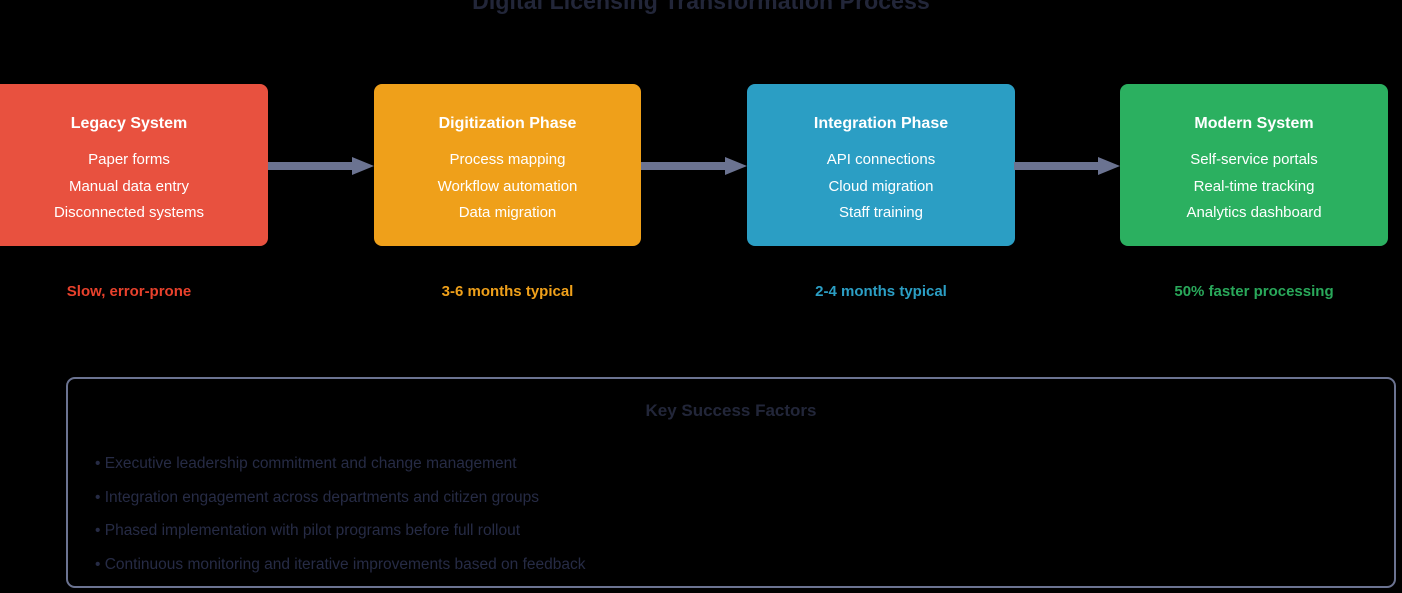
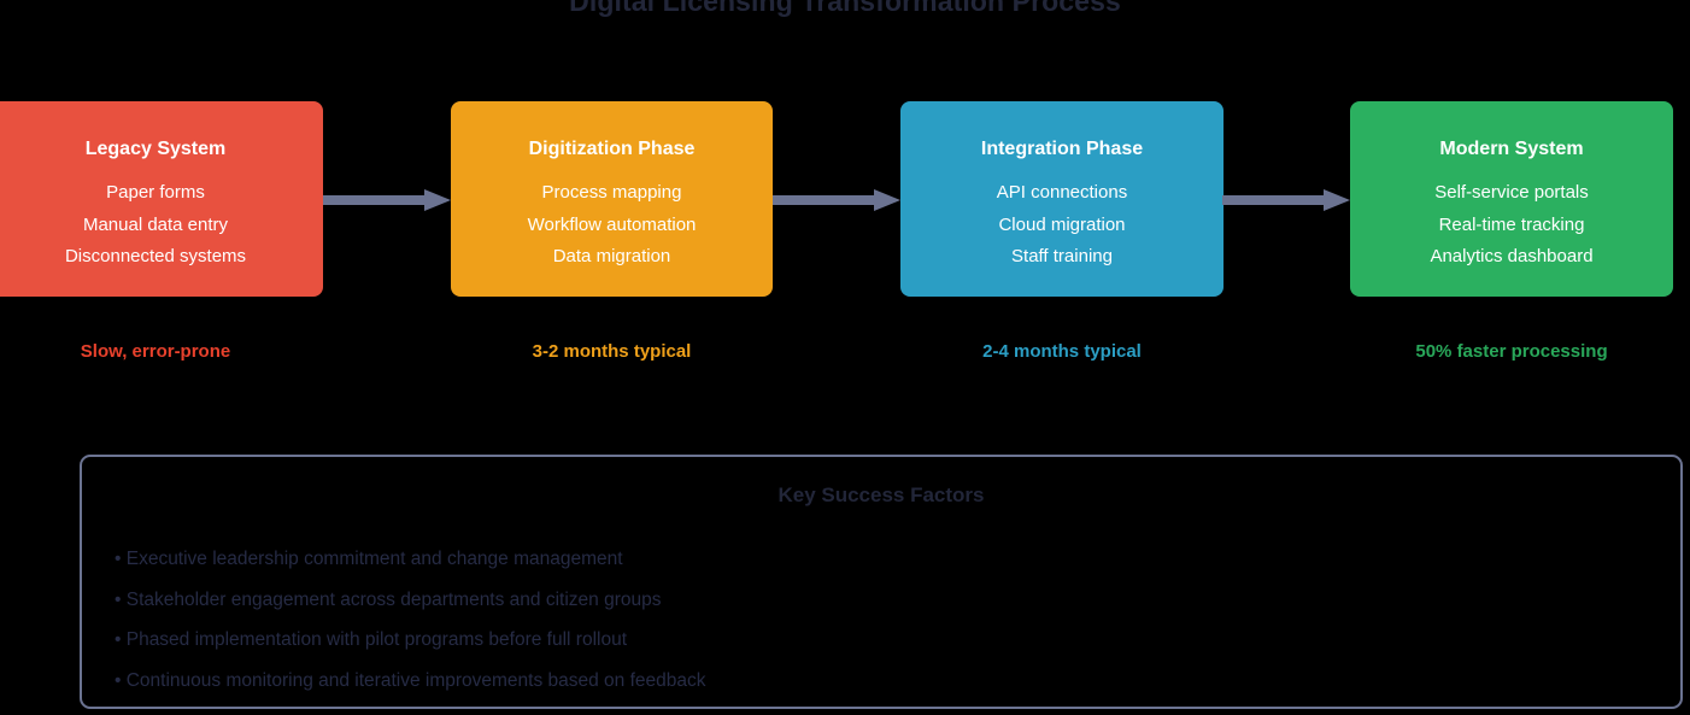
  Digital Licensing Transformation Process
  Legacy System
  Paper forms
  Manual data entry
  Disconnected systems
  Slow, error-prone
  Digitization Phase
  Process mapping
  Workflow automation
  Data migration
- 3-6 months typical
+ 3-2 months typical
  Integration Phase
  API connections
  Cloud migration
  Staff training
  2-4 months typical
  Modern System
  Self-service portals
  Real-time tracking
  Analytics dashboard
  50% faster processing
  Key Success Factors
  • Executive leadership commitment and change management
- • Integration engagement across departments and citizen groups
+ • Stakeholder engagement across departments and citizen groups
  • Phased implementation with pilot programs before full rollout
  • Continuous monitoring and iterative improvements based on feedback
